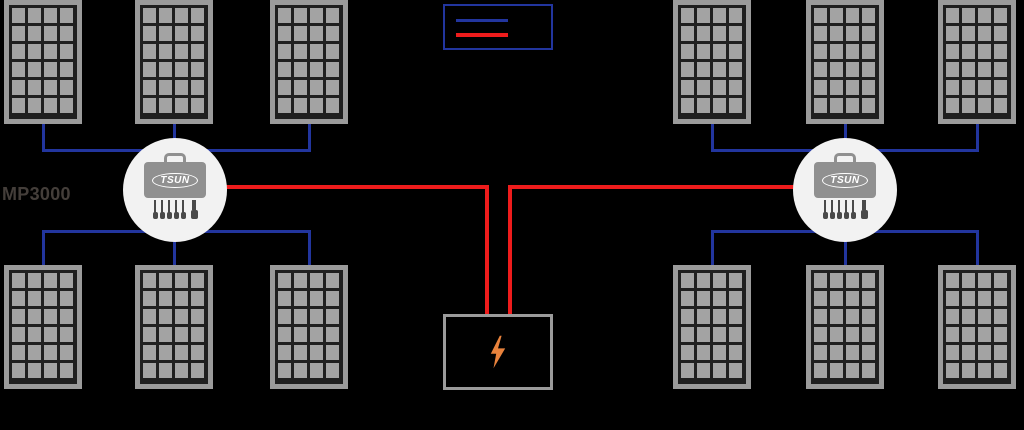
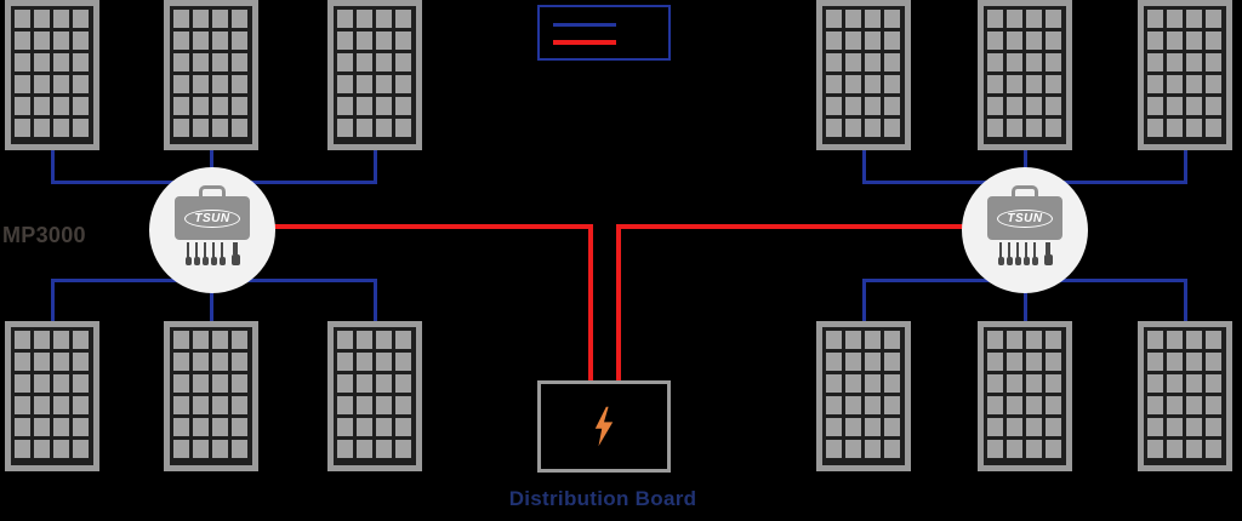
  TSUN
  TSUN
  MP3000
+ Distribution Board
